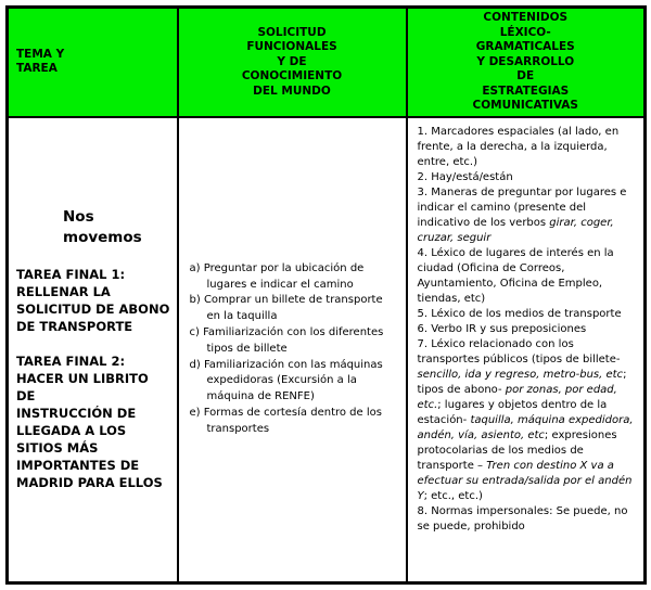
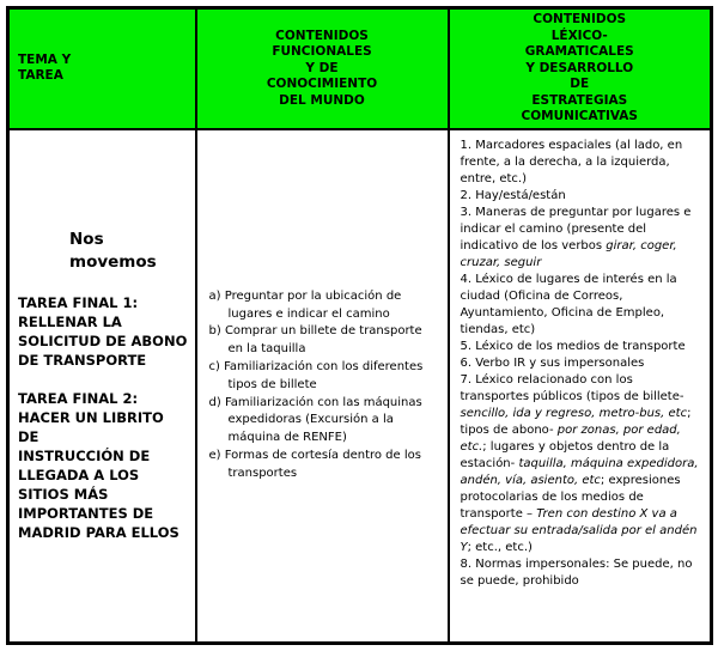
- TEMA Y TAREA	SOLICITUD FUNCIONALES Y DE CONOCIMIENTO DEL MUNDO	CONTENIDOS LÉXICO- GRAMATICALES Y DESARROLLO DE ESTRATEGIAS COMUNICATIVAS
+ TEMA Y TAREA	CONTENIDOS FUNCIONALES Y DE CONOCIMIENTO DEL MUNDO	CONTENIDOS LÉXICO- GRAMATICALES Y DESARROLLO DE ESTRATEGIAS COMUNICATIVAS
- Nos movemos TAREA FINAL 1: RELLENAR LA SOLICITUD DE ABONO DE TRANSPORTETAREA FINAL 2: HACER UN LIBRITO DE INSTRUCCIÓN DE LLEGADA A LOS SITIOS MÁS IMPORTANTES DE MADRID PARA ELLOS	a) Preguntar por la ubicación de lugares e indicar el caminob) Comprar un billete de transporte en la taquillac) Familiarización con los diferentes tipos de billeted) Familiarización con las máquinas expedidoras (Excursión a la máquina de RENFE)e) Formas de cortesía dentro de los transportes	1. Marcadores espaciales (al lado, en frente, a la derecha, a la izquierda, entre, etc.)2. Hay/está/están3. Maneras de preguntar por lugares e indicar el camino (presente del indicativo de los verbos girar, coger, cruzar, seguir4. Léxico de lugares de interés en la ciudad (Oficina de Correos, Ayuntamiento, Oficina de Empleo, tiendas, etc)5. Léxico de los medios de transporte6. Verbo IR y sus preposiciones7. Léxico relacionado con los transportes públicos (tipos de billete- sencillo, ida y regreso, metro-bus, etc; tipos de abono- por zonas, por edad, etc.; lugares y objetos dentro de la estación- taquilla, máquina expedidora, andén, vía, asiento, etc; expresiones protocolarias de los medios de transporte – Tren con destino X va a efectuar su entrada/salida por el andén Y; etc., etc.)8. Normas impersonales: Se puede, no se puede, prohibido
+ Nos movemos TAREA FINAL 1: RELLENAR LA SOLICITUD DE ABONO DE TRANSPORTETAREA FINAL 2: HACER UN LIBRITO DE INSTRUCCIÓN DE LLEGADA A LOS SITIOS MÁS IMPORTANTES DE MADRID PARA ELLOS	a) Preguntar por la ubicación de lugares e indicar el caminob) Comprar un billete de transporte en la taquillac) Familiarización con los diferentes tipos de billeted) Familiarización con las máquinas expedidoras (Excursión a la máquina de RENFE)e) Formas de cortesía dentro de los transportes	1. Marcadores espaciales (al lado, en frente, a la derecha, a la izquierda, entre, etc.)2. Hay/está/están3. Maneras de preguntar por lugares e indicar el camino (presente del indicativo de los verbos girar, coger, cruzar, seguir4. Léxico de lugares de interés en la ciudad (Oficina de Correos, Ayuntamiento, Oficina de Empleo, tiendas, etc)5. Léxico de los medios de transporte6. Verbo IR y sus impersonales7. Léxico relacionado con los transportes públicos (tipos de billete- sencillo, ida y regreso, metro-bus, etc; tipos de abono- por zonas, por edad, etc.; lugares y objetos dentro de la estación- taquilla, máquina expedidora, andén, vía, asiento, etc; expresiones protocolarias de los medios de transporte – Tren con destino X va a efectuar su entrada/salida por el andén Y; etc., etc.)8. Normas impersonales: Se puede, no se puede, prohibido
